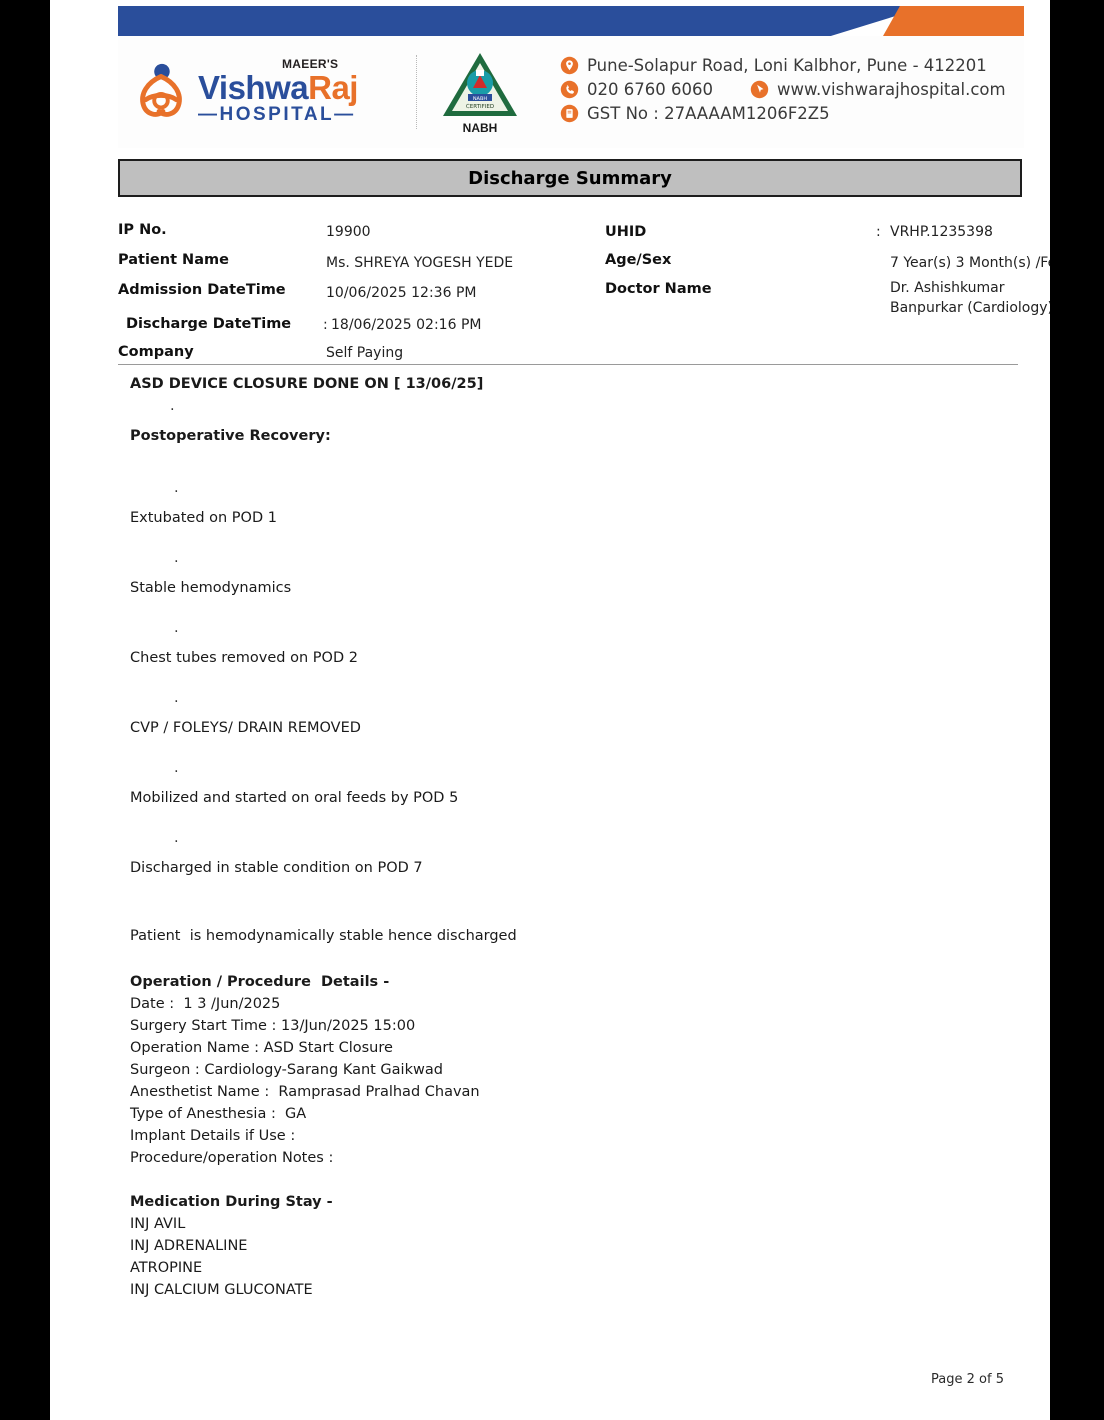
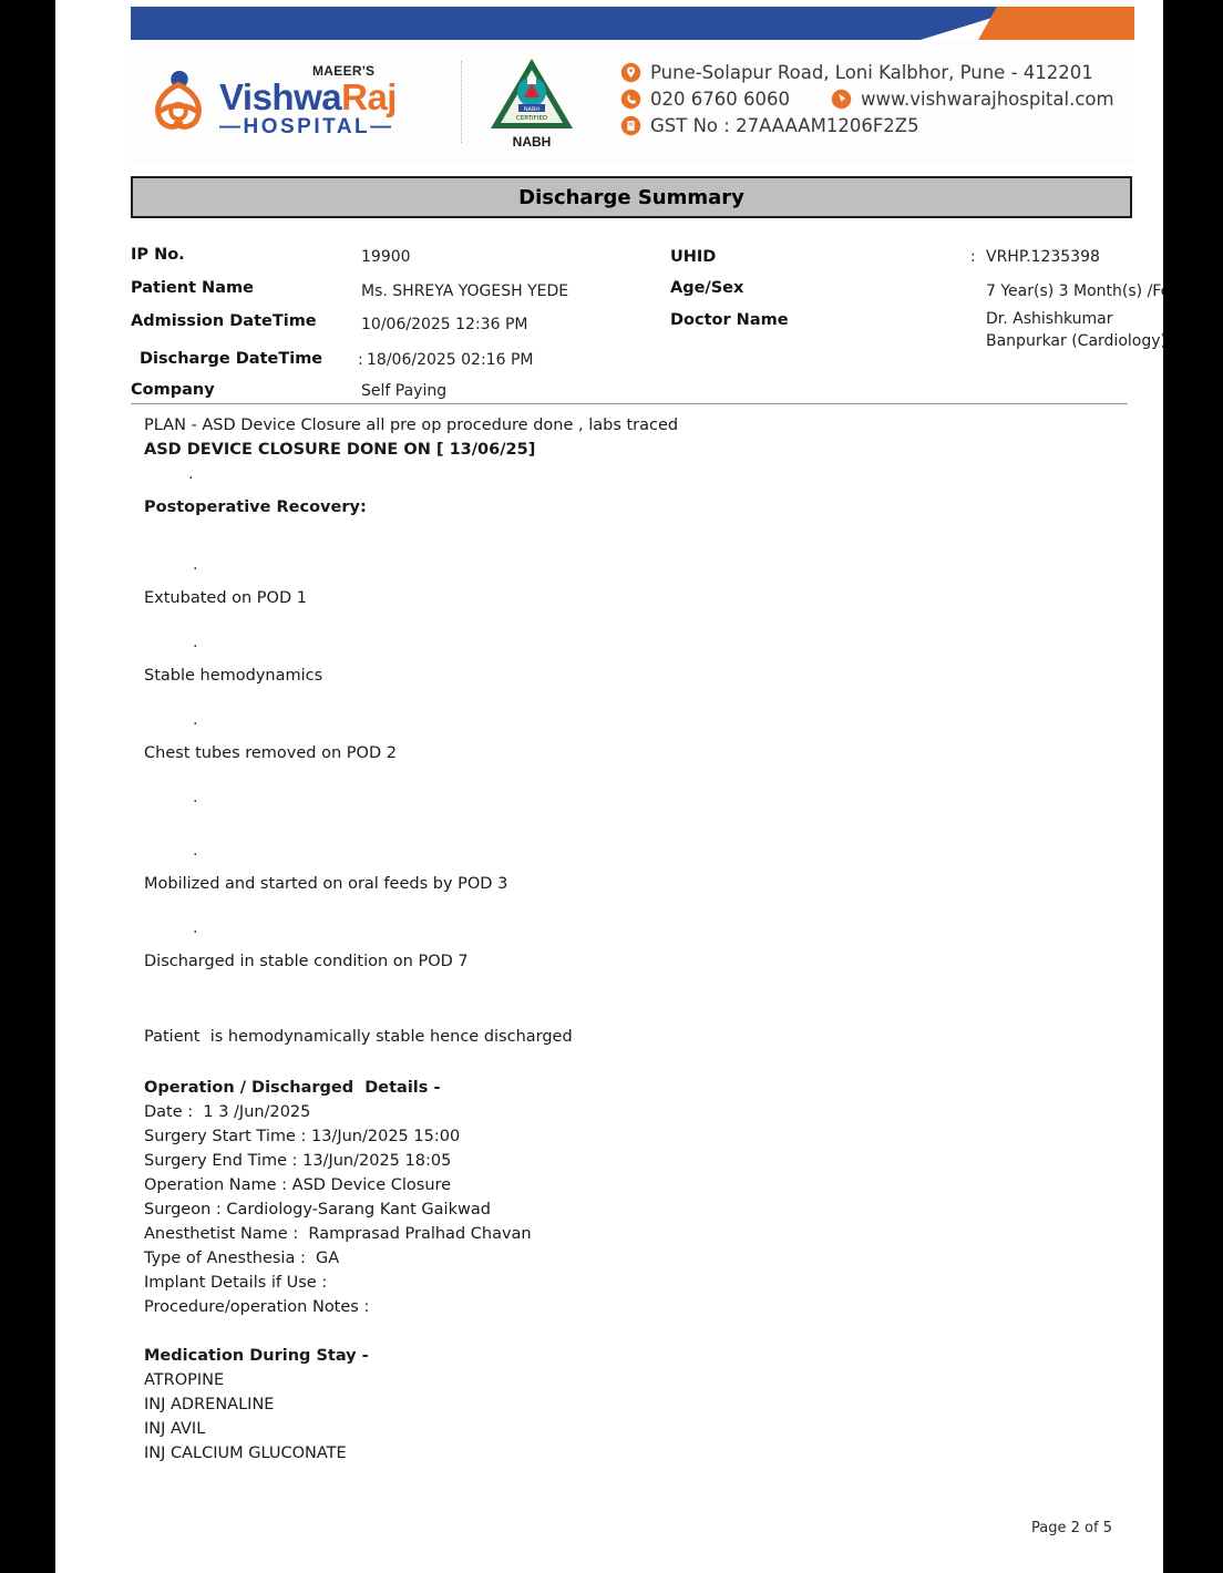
  MAEER'S
  VishwaRaj
  —HOSPITAL—
  NABH
  Pune-Solapur Road, Loni Kalbhor, Pune - 412201
  020 6760 6060
  www.vishwarajhospital.com
  GST No : 27AAAAM1206F2Z5
  Discharge Summary
  IP No.
  19900
  Patient Name
  Ms. SHREYA YOGESH YEDE
  Admission DateTime
  10/06/2025 12:36 PM
  Discharge DateTime
  :
  18/06/2025 02:16 PM
  Company
  Self Paying
  UHID
  :
  VRHP.1235398
  Age/Sex
  7 Year(s) 3 Month(s) /F
  Doctor Name
  Dr. Ashishkumar
  Banpurkar (Cardiology
+ PLAN - ASD Device Closure all pre op procedure done , labs traced
  ASD DEVICE CLOSURE DONE ON [ 13/06/25]
  .
  Postoperative Recovery:
  .
  Extubated on POD 1
  .
  Stable hemodynamics
  .
  Chest tubes removed on POD 2
  .
- CVP / FOLEYS/ DRAIN REMOVED
  .
- Mobilized and started on oral feeds by POD 5
+ Mobilized and started on oral feeds by POD 3
  .
  Discharged in stable condition on POD 7
  Patient is hemodynamically stable hence discharged
- Operation / Procedure Details -
+ Operation / Discharged Details -
  Date : 1 3 /Jun/2025
  Surgery Start Time : 13/Jun/2025 15:00
+ Surgery End Time : 13/Jun/2025 18:05
- Operation Name : ASD Start Closure
+ Operation Name : ASD Device Closure
  Surgeon : Cardiology-Sarang Kant Gaikwad
  Anesthetist Name : Ramprasad Pralhad Chavan
  Type of Anesthesia : GA
  Implant Details if Use :
  Procedure/operation Notes :
  Medication During Stay -
- INJ AVIL
+ ATROPINE
  INJ ADRENALINE
- ATROPINE
+ INJ AVIL
  INJ CALCIUM GLUCONATE
  Page 2 of 5
